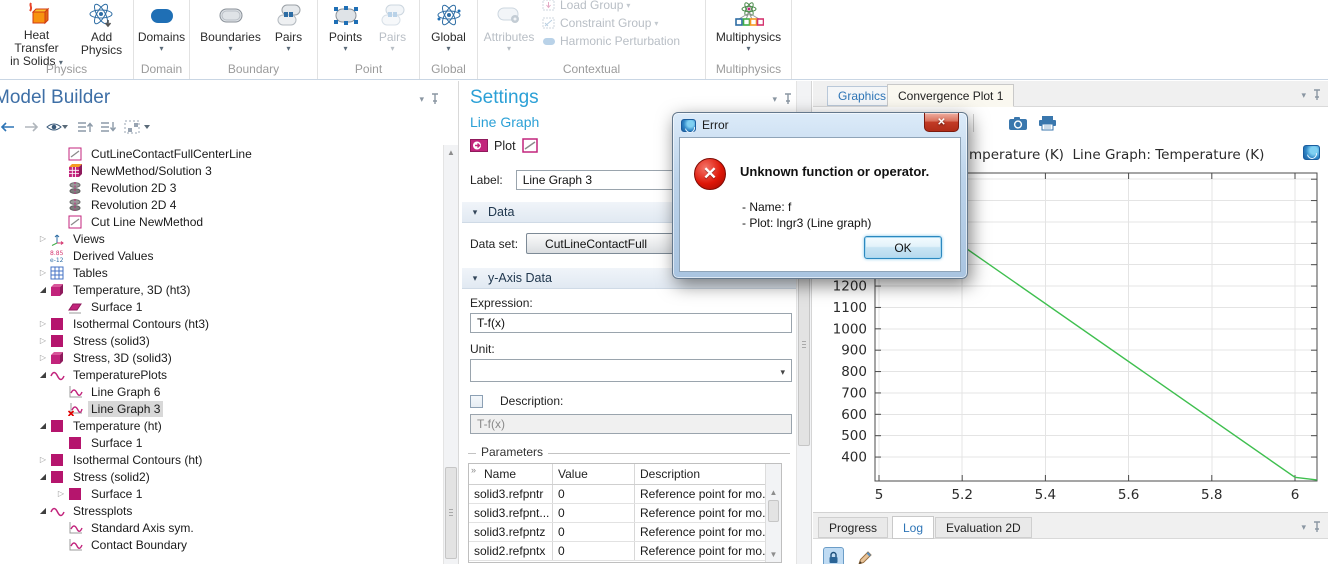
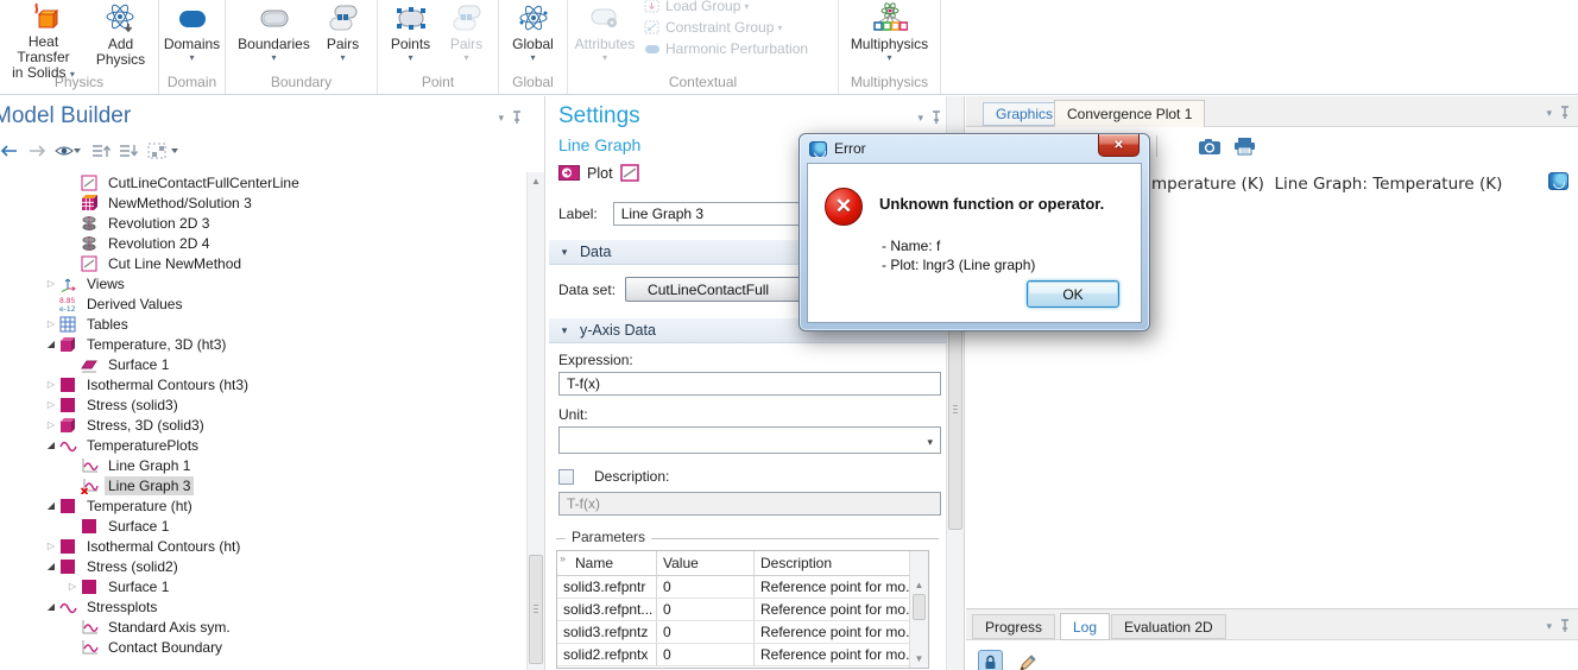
  Heat Transfer
  in Solids
  Add
  Physics
  Physics
  Domains
  Domain
  Boundaries
  Pairs
  Boundary
  Points
  Pairs
  Point
  Global
  Global
  Attributes
  Load Group
  Constraint Group
  Harmonic Perturbation
  Contextual
  Multiphysics
  Multiphysics
  Model Builder
  CutLineContactFullCenterLine
  NewMethod/Solution 3
  Revolution 2D 3
  Revolution 2D 4
  Cut Line NewMethod
  ▷
  Views
  Derived Values
  ▷
  Tables
  ◢
  Temperature, 3D (ht3)
  Surface 1
  ▷
  Isothermal Contours (ht3)
  ▷
  Stress (solid3)
  ▷
  Stress, 3D (solid3)
  ◢
  TemperaturePlots
- Line Graph 6
+ Line Graph 1
  Line Graph 3
  ◢
  Temperature (ht)
  Surface 1
  ▷
  Isothermal Contours (ht)
  ◢
  Stress (solid2)
  ▷
  Surface 1
  ◢
  Stressplots
  Standard Axis sym.
  Contact Boundary
  ▲
  Settings
  Line Graph
  Plot
  Label:
  Line Graph 3
  Data
  Data set:
  CutLineContactFull
  y-Axis Data
  Expression:
  T-f(x)
  Unit:
  Description:
  T-f(x)
  Parameters
  »
  Name
  Value
  Description
  solid3.refpntr
  0
  Reference point for mo.
  solid3.refpnt...
  0
  Reference point for mo.
  solid3.refpntz
  0
  Reference point for mo.
  solid2.refpntx
  0
  Reference point for mo.
  ▲
  ▼
  Graphics
  Convergence Plot 1
  mperature (K) Line Graph: Temperature (K)
- 5
- 5.2
- 5.4
- 5.6
- 5.8
- 6
- 400
- 500
- 600
- 700
- 800
- 900
- 1000
- 1100
- 1200
  Progress
  Log
  Evaluation 2D
  Error
  ✕
  ✕
  Unknown function or operator.
  - Name: f
  - Plot: lngr3 (Line graph)
  OK
